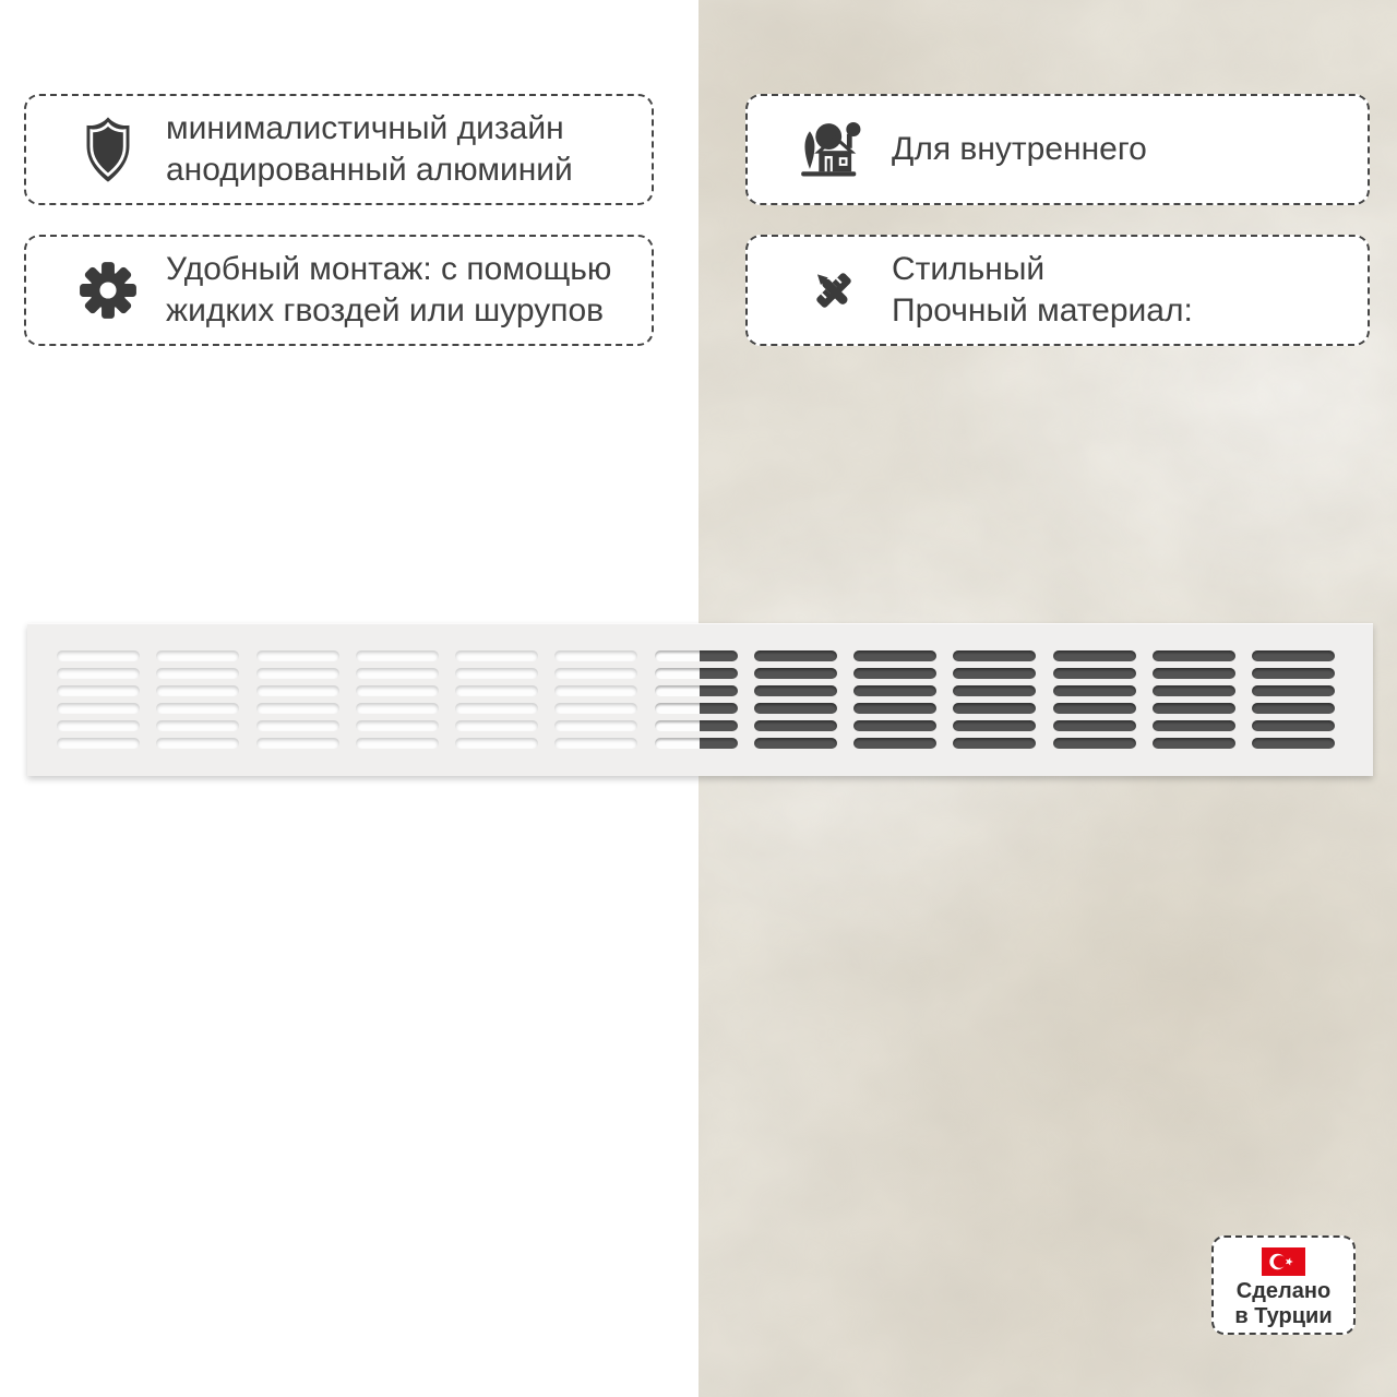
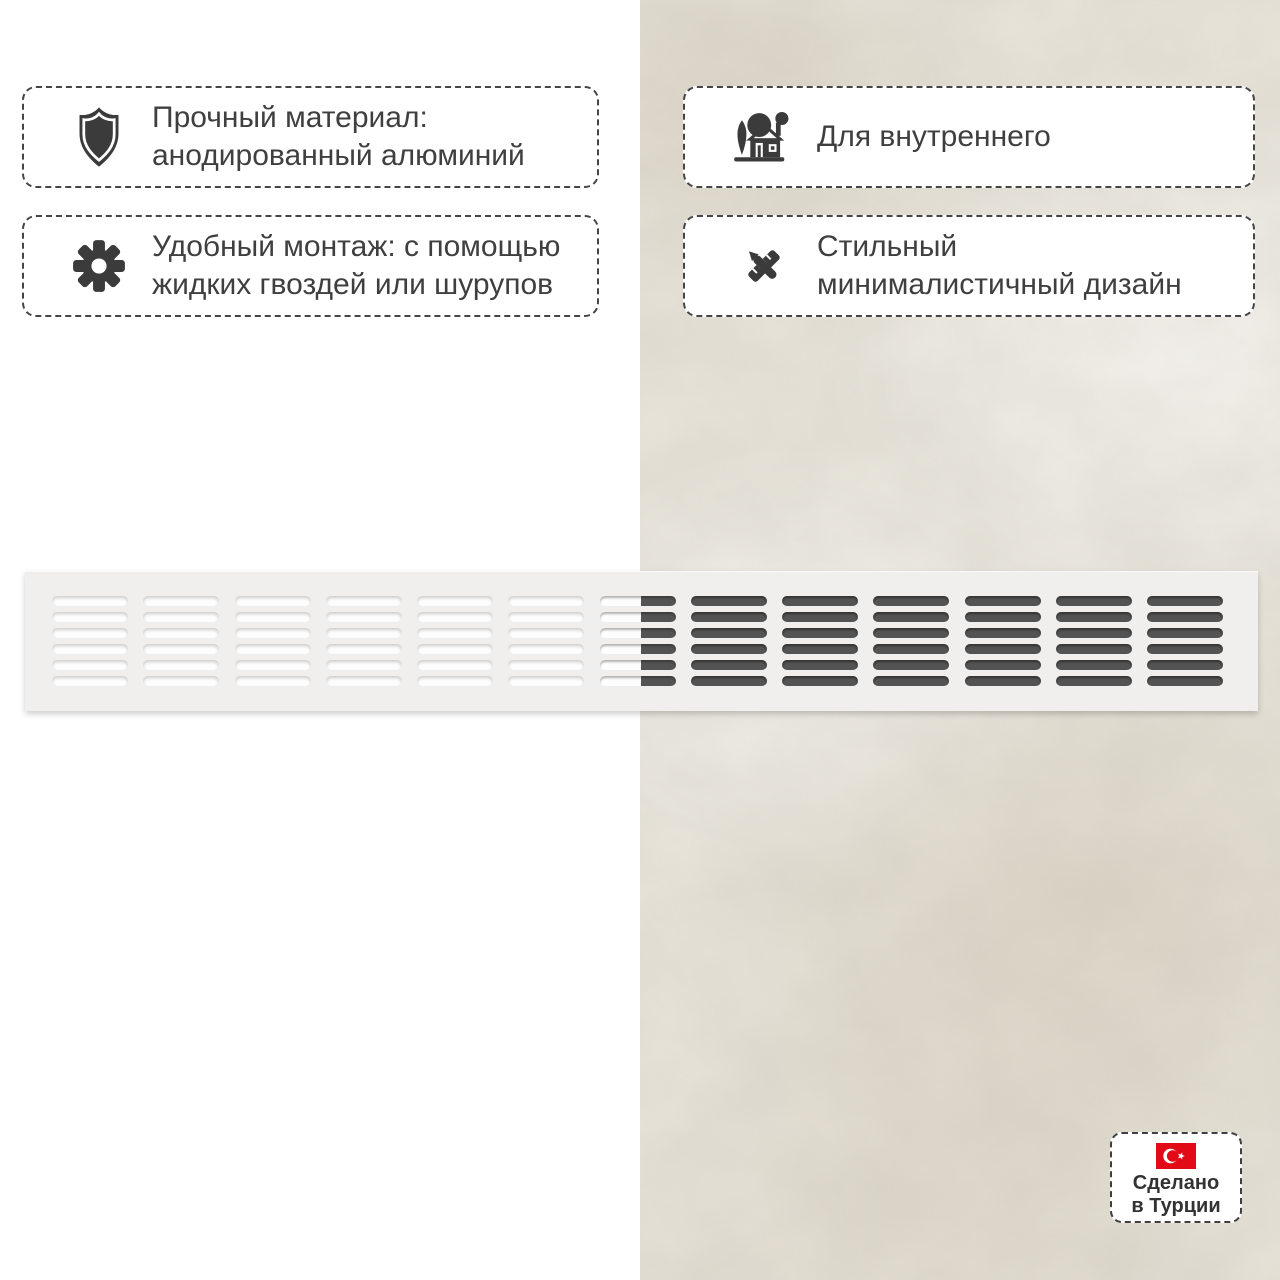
- минималистичный дизайн
+ Прочный материал:
  анодированный алюминий
  Удобный монтаж: с помощью
  жидких гвоздей или шурупов
  Для внутреннего
  Стильный
- Прочный материал:
+ минималистичный дизайн
  Сделано
  в Турции
